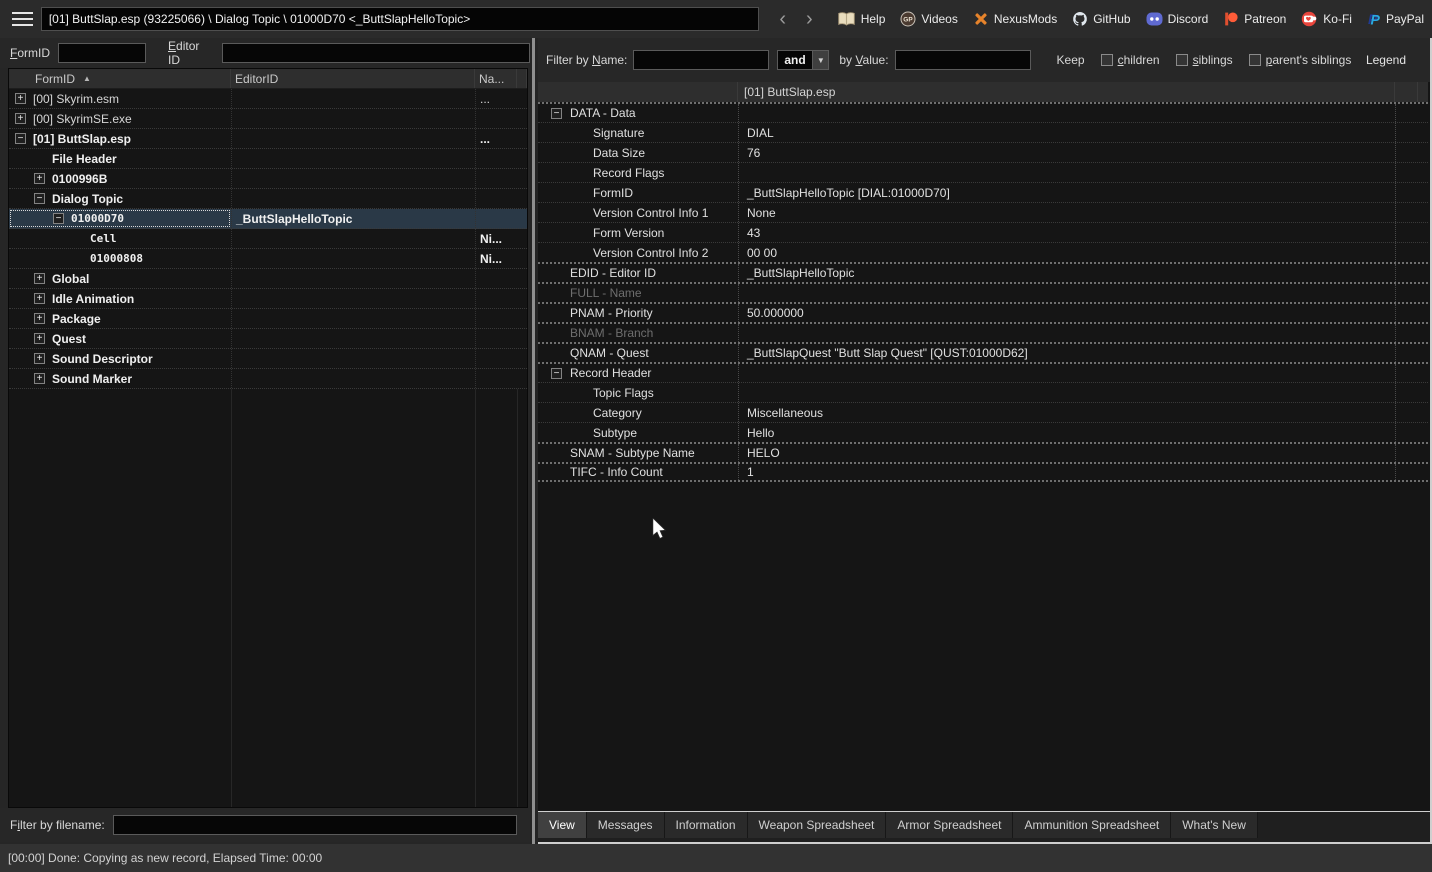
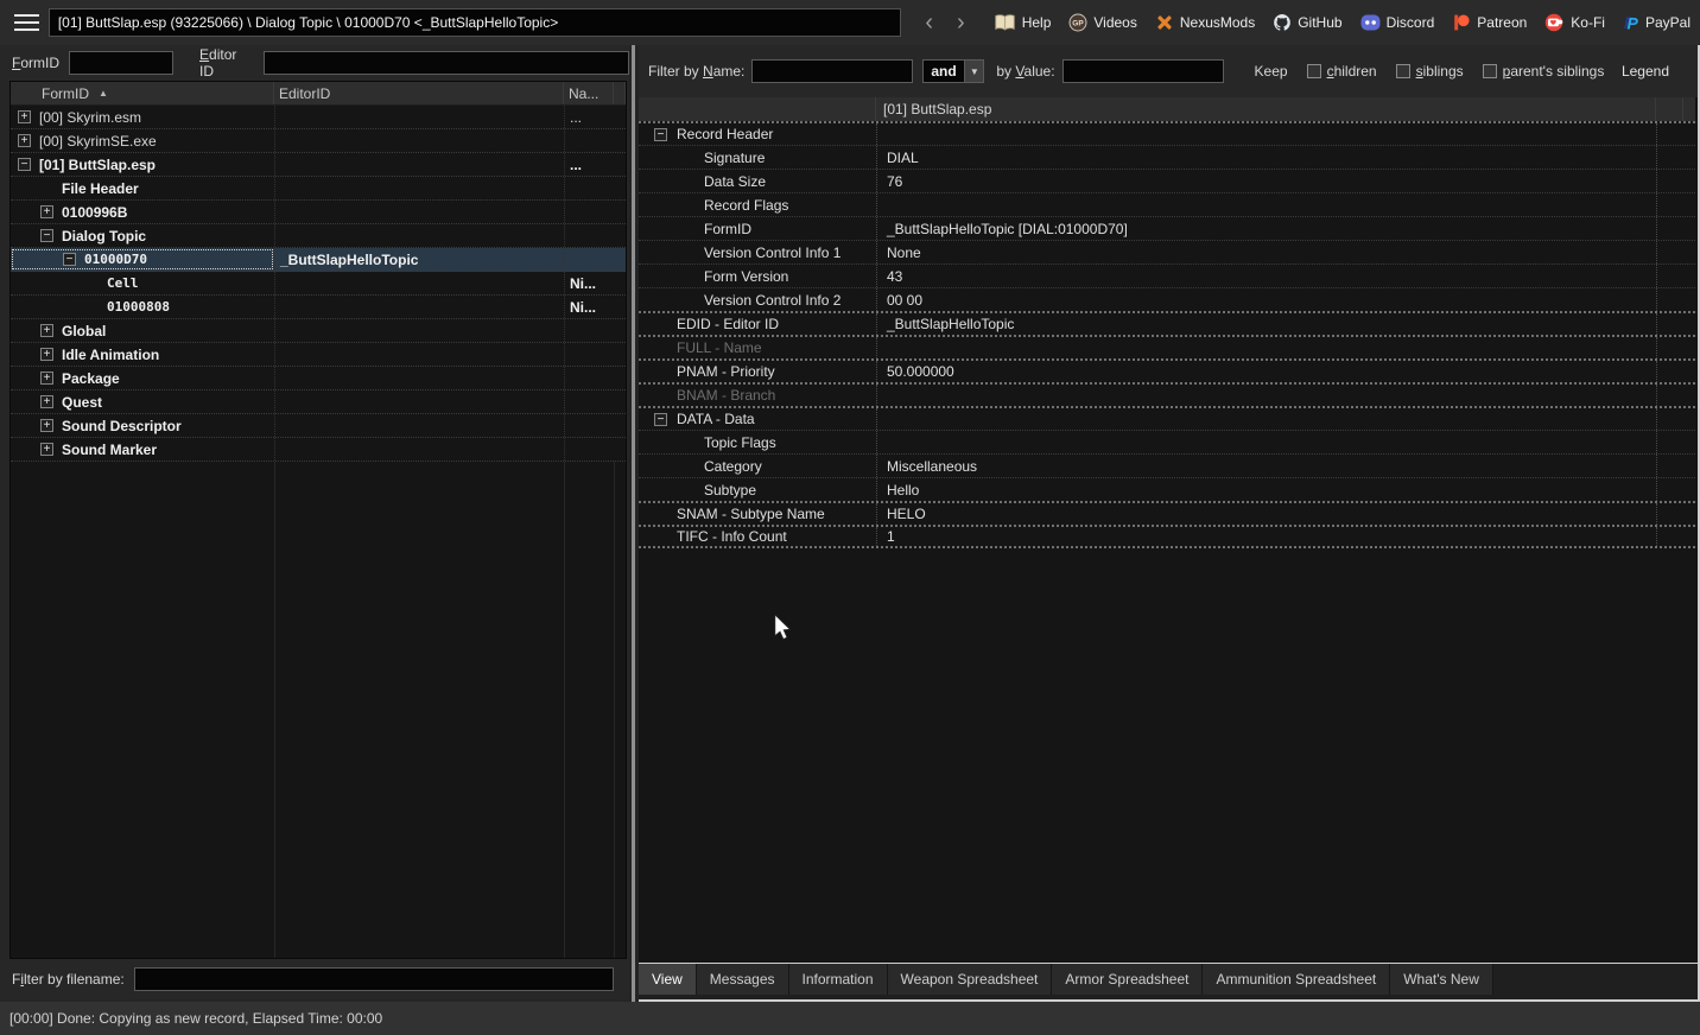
  [01] ButtSlap.esp (93225066) \ Dialog Topic \ 01000D70 <_ButtSlapHelloTopic>
  ‹
  ›
  Help
  Videos
  NexusMods
  GitHub
  Discord
  Patreon
  Ko-Fi
  P
  PayPal
  FormID
  Editor ID
  FormID
  ▲
  EditorID
  Na...
  +
  [00] Skyrim.esm
  ...
  +
  [00] SkyrimSE.exe
  −
  [01] ButtSlap.esp
  ...
  File Header
  +
  0100996B
  −
  Dialog Topic
  −
  01000D70
  _ButtSlapHelloTopic
  Cell
  Ni...
  01000808
  Ni...
  +
  Global
  +
  Idle Animation
  +
  Package
  +
  Quest
  +
  Sound Descriptor
  +
  Sound Marker
  Filter by filename:
  Filter by Name:
  and
  ▼
  by Value:
  Keep
  children
  siblings
  parent's siblings
  Legend
  [01] ButtSlap.esp
  −
- DATA - Data
+ Record Header
  Signature
  DIAL
  Data Size
  76
  Record Flags
  FormID
  _ButtSlapHelloTopic [DIAL:01000D70]
  Version Control Info 1
  None
  Form Version
  43
  Version Control Info 2
  00 00
  EDID - Editor ID
  _ButtSlapHelloTopic
  FULL - Name
  PNAM - Priority
  50.000000
  BNAM - Branch
- QNAM - Quest
- _ButtSlapQuest "Butt Slap Quest" [QUST:01000D62]
  −
- Record Header
+ DATA - Data
  Topic Flags
  Category
  Miscellaneous
  Subtype
  Hello
  SNAM - Subtype Name
  HELO
  TIFC - Info Count
  1
  View
  Messages
  Information
  Weapon Spreadsheet
  Armor Spreadsheet
  Ammunition Spreadsheet
  What's New
  [00:00] Done: Copying as new record, Elapsed Time: 00:00
